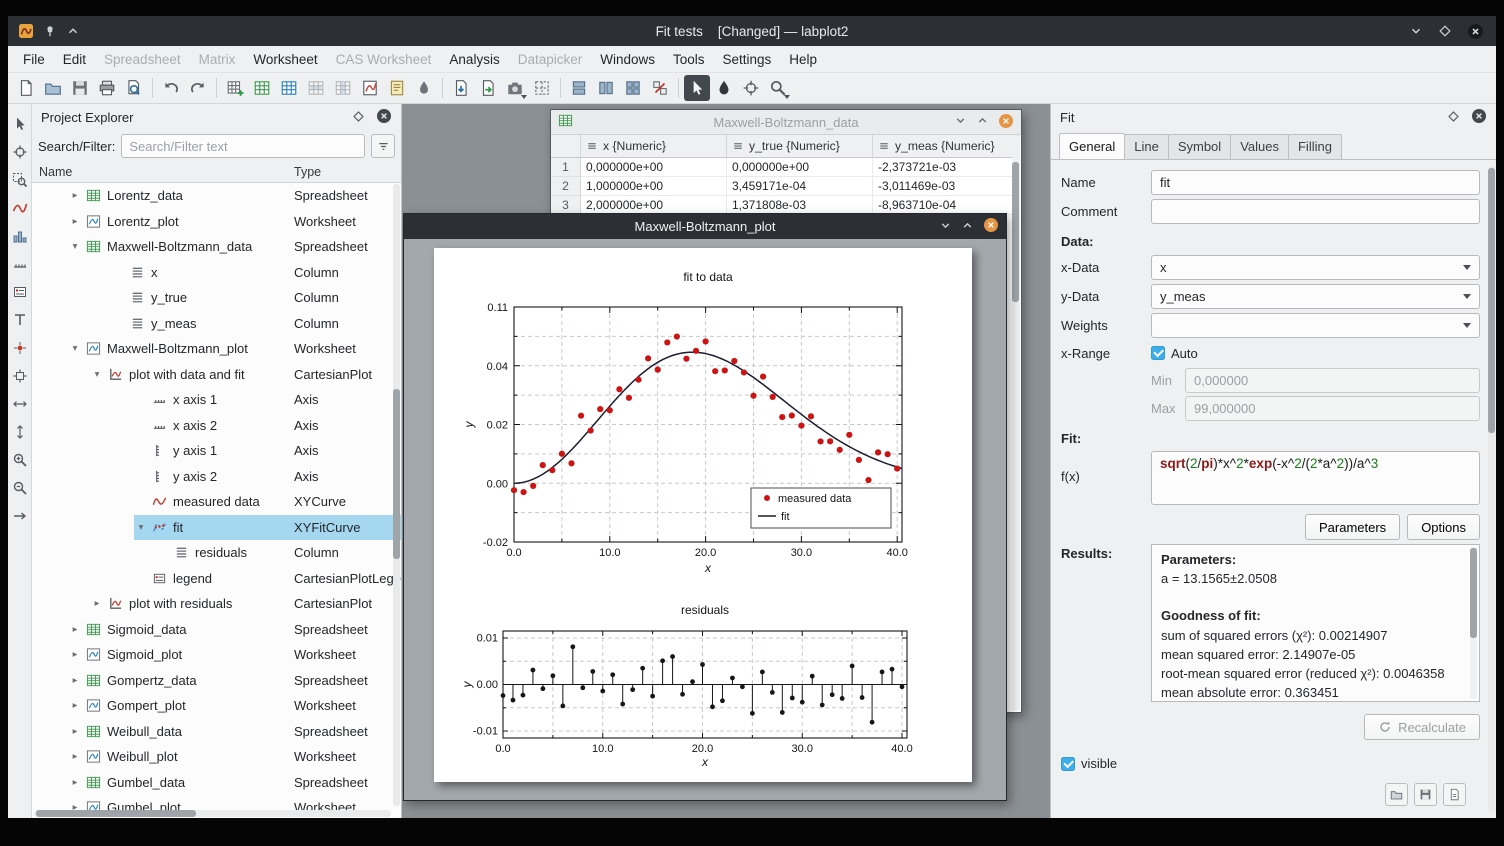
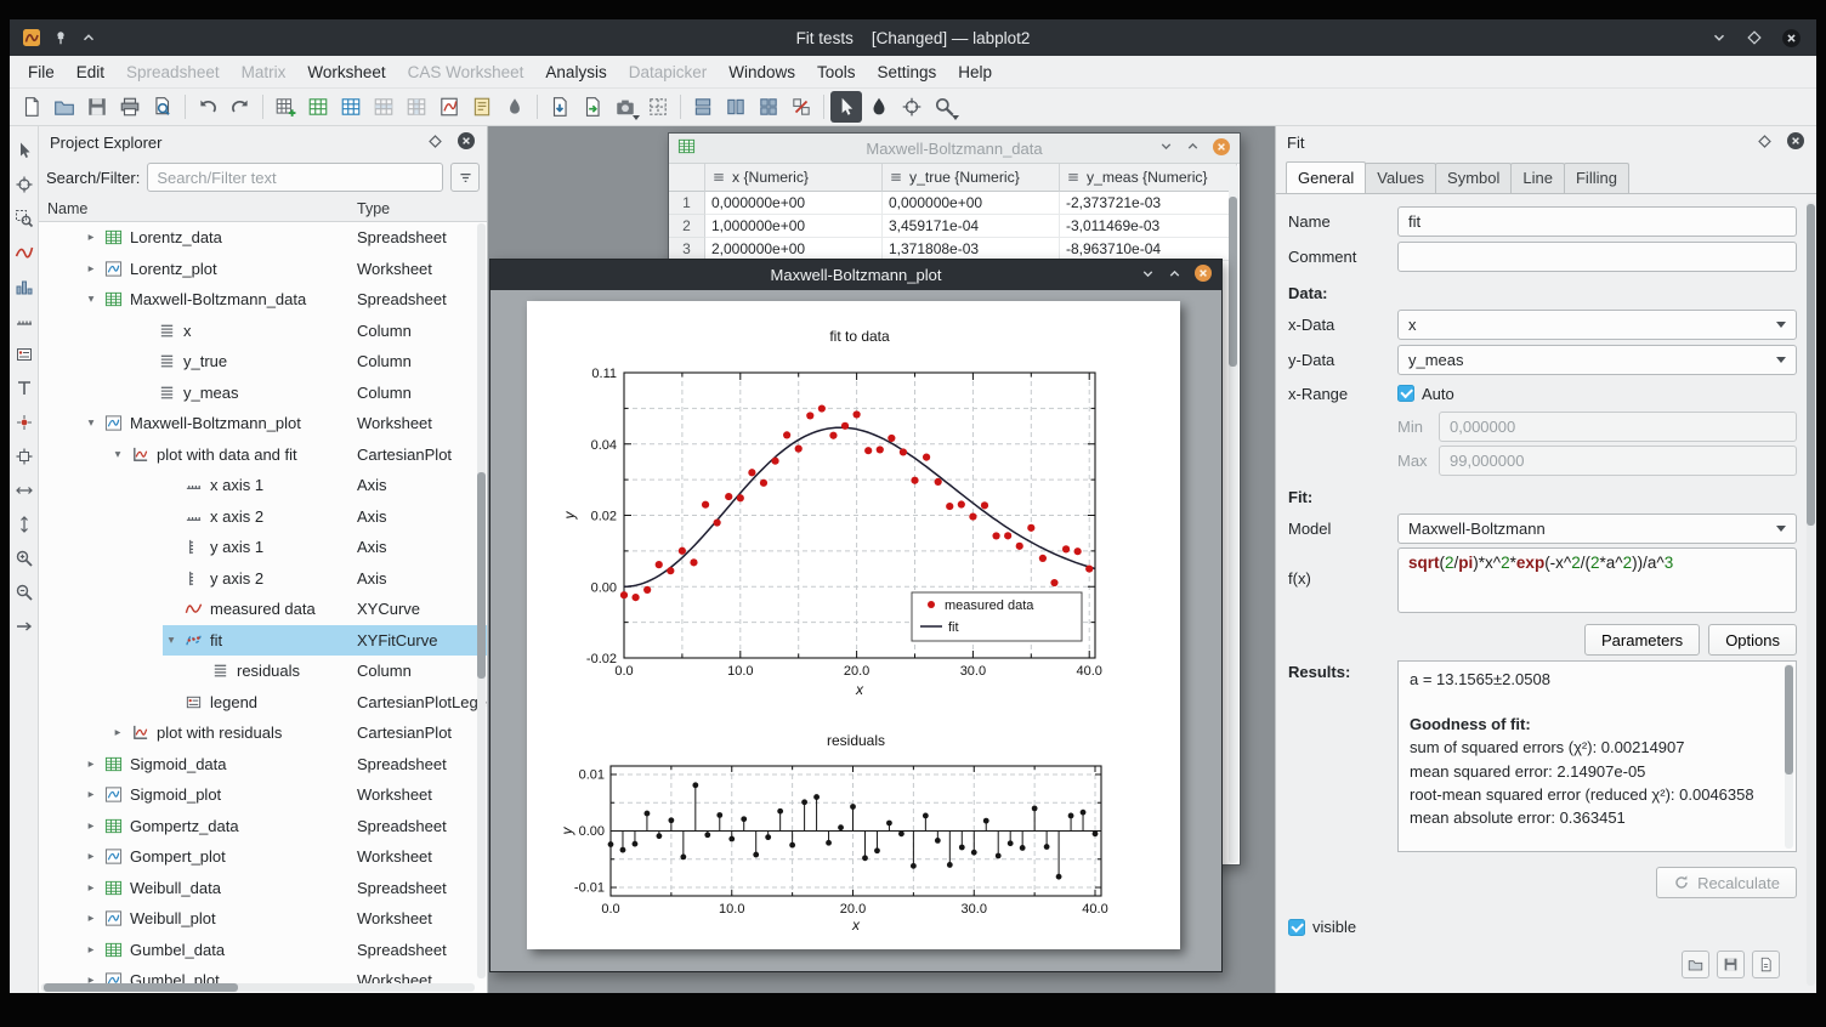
  Fit tests [Changed] — labplot2
  File
  Edit
  Spreadsheet
  Matrix
  Worksheet
  CAS Worksheet
  Analysis
  Datapicker
  Windows
  Tools
  Settings
  Help
  Project Explorer
  Search/Filter:
  Search/Filter text
  Name
  Type
  ▸
  Lorentz_data
  Spreadsheet
  ▸
  Lorentz_plot
  Worksheet
  ▾
  Maxwell-Boltzmann_data
  Spreadsheet
  x
  Column
  y_true
  Column
  y_meas
  Column
  ▾
  Maxwell-Boltzmann_plot
  Worksheet
  ▾
  plot with data and fit
  CartesianPlot
  x axis 1
  Axis
  x axis 2
  Axis
  y axis 1
  Axis
  y axis 2
  Axis
  measured data
  XYCurve
  ▾
  fit
  XYFitCurve
  residuals
  Column
  legend
  CartesianPlotLeg
  ▸
  plot with residuals
  CartesianPlot
  ▸
  Sigmoid_data
  Spreadsheet
  ▸
  Sigmoid_plot
  Worksheet
  ▸
  Gompertz_data
  Spreadsheet
  ▸
  Gompert_plot
  Worksheet
  ▸
  Weibull_data
  Spreadsheet
  ▸
  Weibull_plot
  Worksheet
  ▸
  Gumbel_data
  Spreadsheet
  ▸
  Gumbel_plot
  Worksheet
  Maxwell-Boltzmann_data
  x {Numeric}
  y_true {Numeric}
  y_meas {Numeric}
  1
  0,000000e+00
  0,000000e+00
  -2,373721e-03
  2
  1,000000e+00
  3,459171e-04
  -3,011469e-03
  3
  2,000000e+00
  1,371808e-03
  -8,963710e-04
  Maxwell-Boltzmann_plot
  0.0
  10.0
  20.0
  30.0
  40.0
  0.11
  0.04
  0.02
  0.00
  -0.02
  fit to data
  x
  measured data
  fit
  0.0
  10.0
  20.0
  30.0
  40.0
  0.01
  0.00
  -0.01
  residuals
  x
  Fit
  General
- Line
+ Values
  Symbol
- Values
+ Line
  Filling
  Name
  fit
  Comment
  Data:
  x-Data
  x
  y-Data
  y_meas
- Weights
  x-Range
  Auto
  Min
  0,000000
  Max
  99,000000
  Fit:
+ Model
+ Maxwell-Boltzmann
  f(x)
  sqrt(2/pi)*x^2*exp(-x^2/(2*a^2))/a^3
  Parameters
  Options
  Results:
- Parameters:
  a = 13.1565±2.0508
  Goodness of fit:
  sum of squared errors (χ²): 0.00214907
  mean squared error: 2.14907e-05
  root-mean squared error (reduced χ²): 0.0046358
  mean absolute error: 0.363451
  Recalculate
  visible
